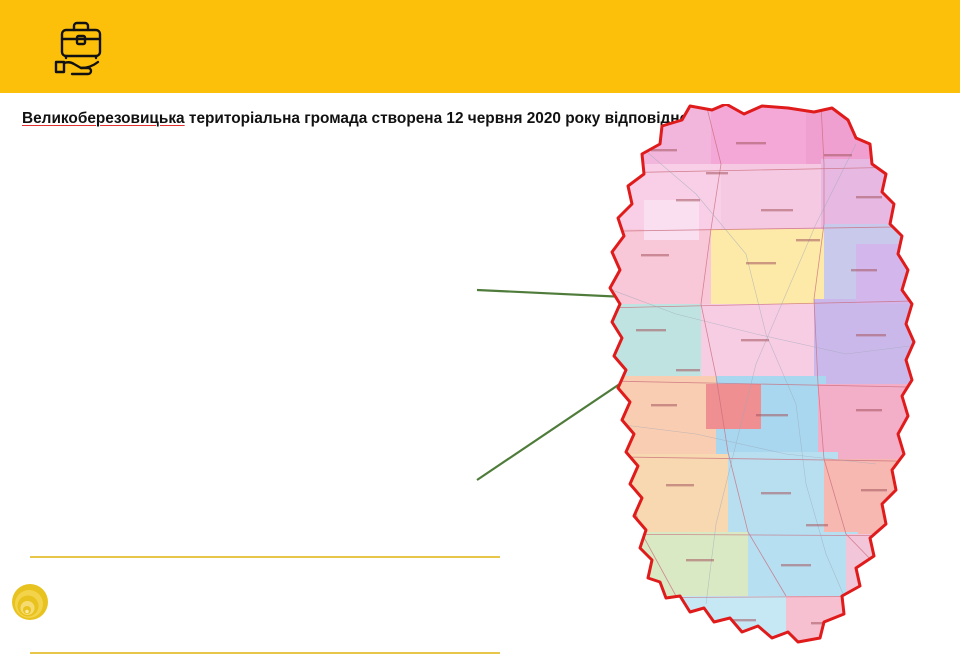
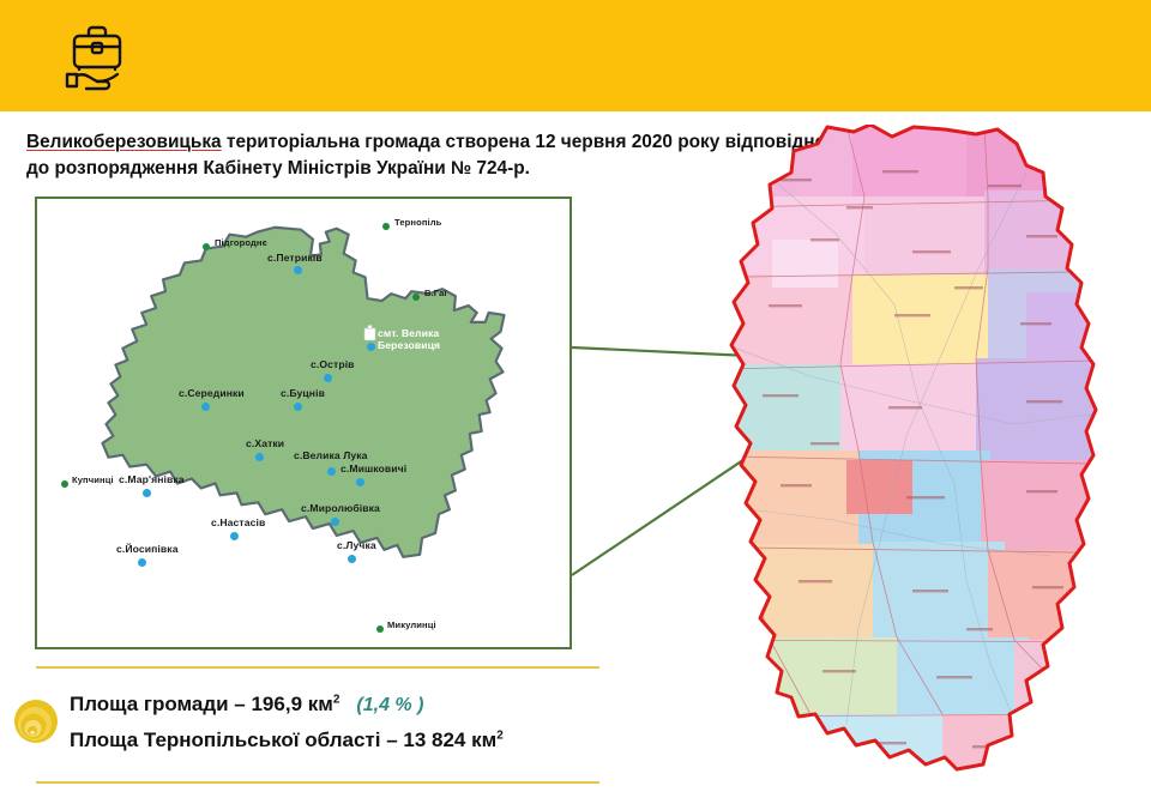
  Великоберезовицька територіальна громада створена 12 червня 2020 року відповідн
+ до розпорядження Кабінету Міністрів України № 724-р.
+ Тернопіль
+ Підгороднє
+ В.Гаї
+ Купчинці
+ Микулинці
+ смт. Велика Березовиця
+ с.Петриків
+ с.Острів
+ с.Буцнів
+ с.Серединки
+ с.Хатки
+ с.Велика Лука
+ с.Мишковичі
+ с.Мар'янівка
+ с.Миролюбівка
+ с.Настасів
+ с.Лучка
+ с.Йосипівка
+ Площа громади – 196,9 км2 (1,4 % )
+ Площа Тернопільської області – 13 824 км2
